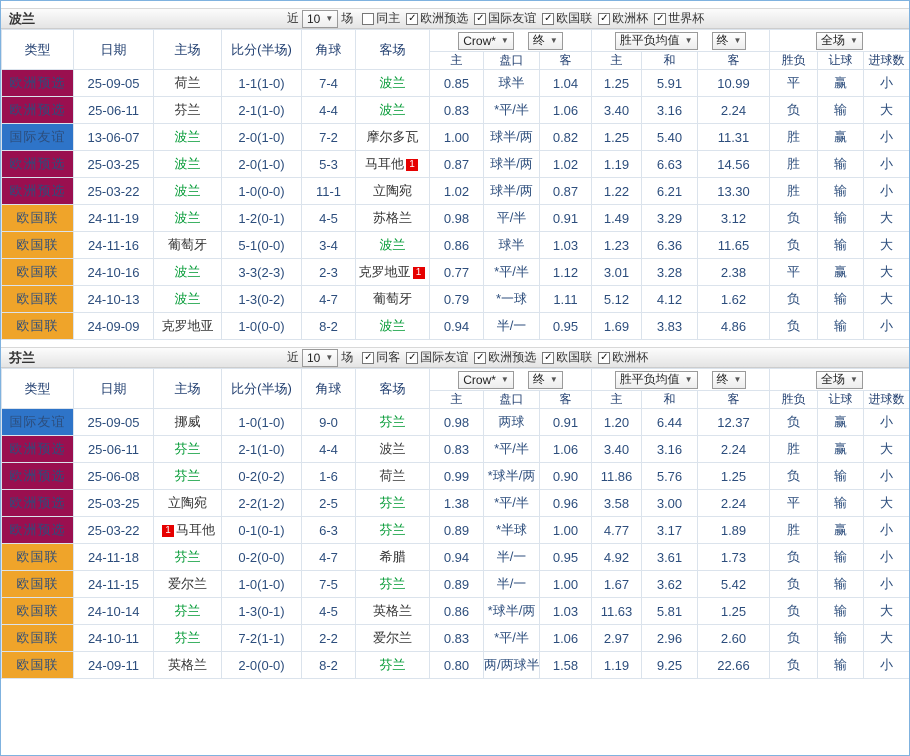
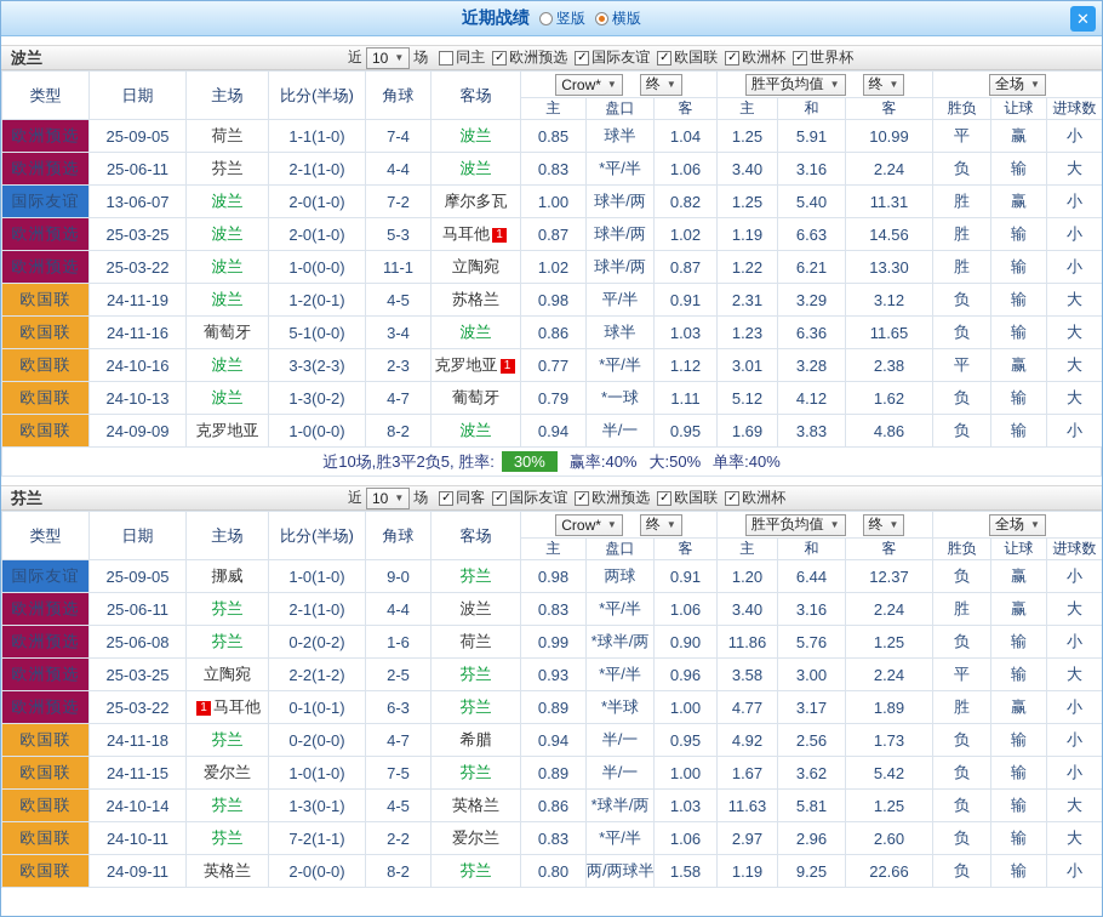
+ 近期战绩
+ 竖版
+ 横版
+ ✕
  波兰
  近
  10
  ▼
  场
  同主
  欧洲预选
  国际友谊
  欧国联
  欧洲杯
  世界杯
  类型	日期	主场	比分(半场)	角球	客场	Crow* ▼ 终 ▼	胜平负均值 ▼ 终 ▼	全场 ▼
  主	盘口	客	主	和	客	胜负	让球	进球数
  欧洲预选	25-09-05	荷兰	1-1(1-0)	7-4	波兰	0.85	球半	1.04	1.25	5.91	10.99	平	赢	小
  欧洲预选	25-06-11	芬兰	2-1(1-0)	4-4	波兰	0.83	*平/半	1.06	3.40	3.16	2.24	负	输	大
  国际友谊	13-06-07	波兰	2-0(1-0)	7-2	摩尔多瓦	1.00	球半/两	0.82	1.25	5.40	11.31	胜	赢	小
  欧洲预选	25-03-25	波兰	2-0(1-0)	5-3	马耳他 1	0.87	球半/两	1.02	1.19	6.63	14.56	胜	输	小
  欧洲预选	25-03-22	波兰	1-0(0-0)	11-1	立陶宛	1.02	球半/两	0.87	1.22	6.21	13.30	胜	输	小
- 欧国联	24-11-19	波兰	1-2(0-1)	4-5	苏格兰	0.98	平/半	0.91	1.49	3.29	3.12	负	输	大
+ 欧国联	24-11-19	波兰	1-2(0-1)	4-5	苏格兰	0.98	平/半	0.91	2.31	3.29	3.12	负	输	大
  欧国联	24-11-16	葡萄牙	5-1(0-0)	3-4	波兰	0.86	球半	1.03	1.23	6.36	11.65	负	输	大
  欧国联	24-10-16	波兰	3-3(2-3)	2-3	克罗地亚 1	0.77	*平/半	1.12	3.01	3.28	2.38	平	赢	大
  欧国联	24-10-13	波兰	1-3(0-2)	4-7	葡萄牙	0.79	*一球	1.11	5.12	4.12	1.62	负	输	大
  欧国联	24-09-09	克罗地亚	1-0(0-0)	8-2	波兰	0.94	半/一	0.95	1.69	3.83	4.86	负	输	小
+ 近10场,胜3平2负5, 胜率:
+ 30%
+ 赢率:40%
+ 大:50%
+ 单率:40%
  芬兰
  近
  10
  ▼
  场
  同客
  国际友谊
  欧洲预选
  欧国联
  欧洲杯
  类型	日期	主场	比分(半场)	角球	客场	Crow* ▼ 终 ▼	胜平负均值 ▼ 终 ▼	全场 ▼
  主	盘口	客	主	和	客	胜负	让球	进球数
  国际友谊	25-09-05	挪威	1-0(1-0)	9-0	芬兰	0.98	两球	0.91	1.20	6.44	12.37	负	赢	小
  欧洲预选	25-06-11	芬兰	2-1(1-0)	4-4	波兰	0.83	*平/半	1.06	3.40	3.16	2.24	胜	赢	大
  欧洲预选	25-06-08	芬兰	0-2(0-2)	1-6	荷兰	0.99	*球半/两	0.90	11.86	5.76	1.25	负	输	小
- 欧洲预选	25-03-25	立陶宛	2-2(1-2)	2-5	芬兰	1.38	*平/半	0.96	3.58	3.00	2.24	平	输	大
+ 欧洲预选	25-03-25	立陶宛	2-2(1-2)	2-5	芬兰	0.93	*平/半	0.96	3.58	3.00	2.24	平	输	大
  欧洲预选	25-03-22	1 马耳他	0-1(0-1)	6-3	芬兰	0.89	*半球	1.00	4.77	3.17	1.89	胜	赢	小
- 欧国联	24-11-18	芬兰	0-2(0-0)	4-7	希腊	0.94	半/一	0.95	4.92	3.61	1.73	负	输	小
+ 欧国联	24-11-18	芬兰	0-2(0-0)	4-7	希腊	0.94	半/一	0.95	4.92	2.56	1.73	负	输	小
  欧国联	24-11-15	爱尔兰	1-0(1-0)	7-5	芬兰	0.89	半/一	1.00	1.67	3.62	5.42	负	输	小
  欧国联	24-10-14	芬兰	1-3(0-1)	4-5	英格兰	0.86	*球半/两	1.03	11.63	5.81	1.25	负	输	大
  欧国联	24-10-11	芬兰	7-2(1-1)	2-2	爱尔兰	0.83	*平/半	1.06	2.97	2.96	2.60	负	输	大
  欧国联	24-09-11	英格兰	2-0(0-0)	8-2	芬兰	0.80	两/两球半	1.58	1.19	9.25	22.66	负	输	小
